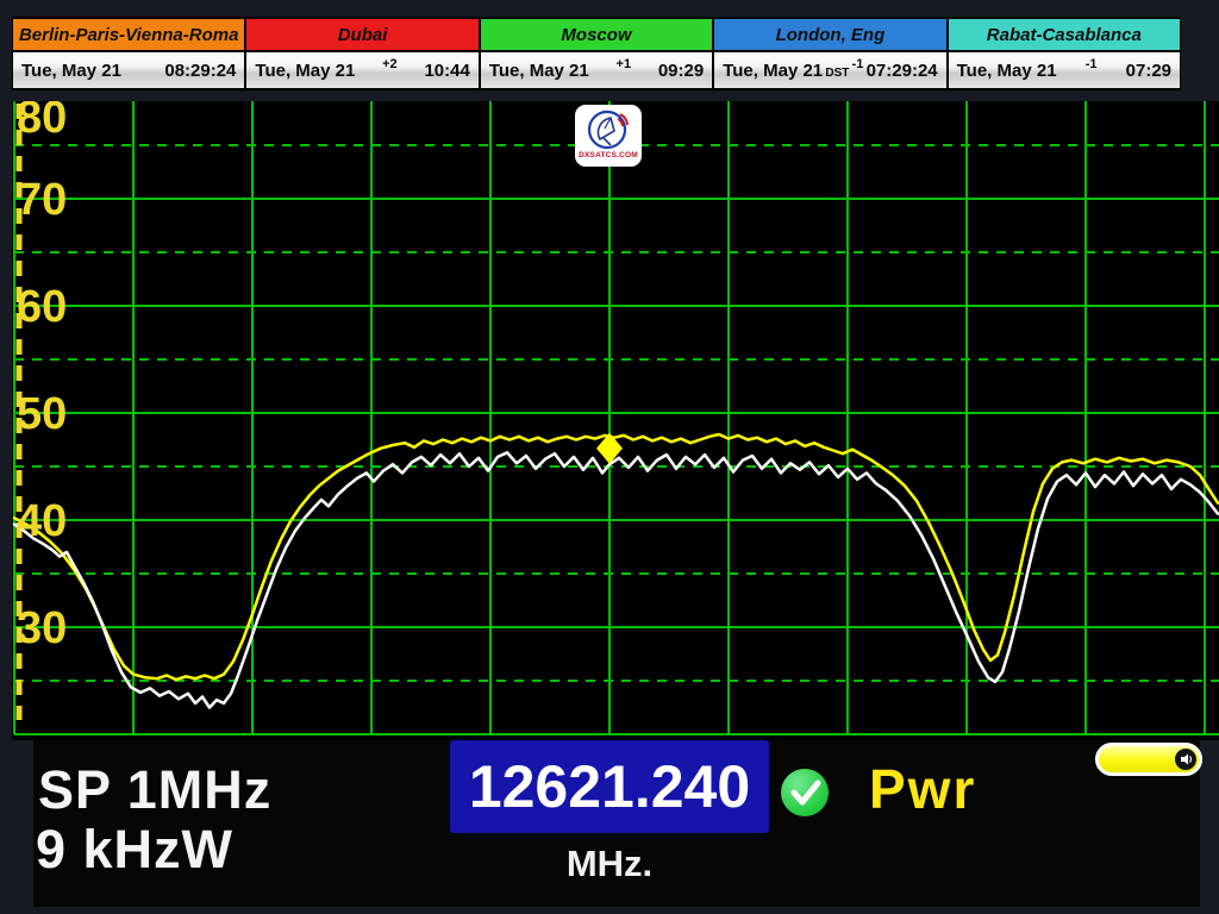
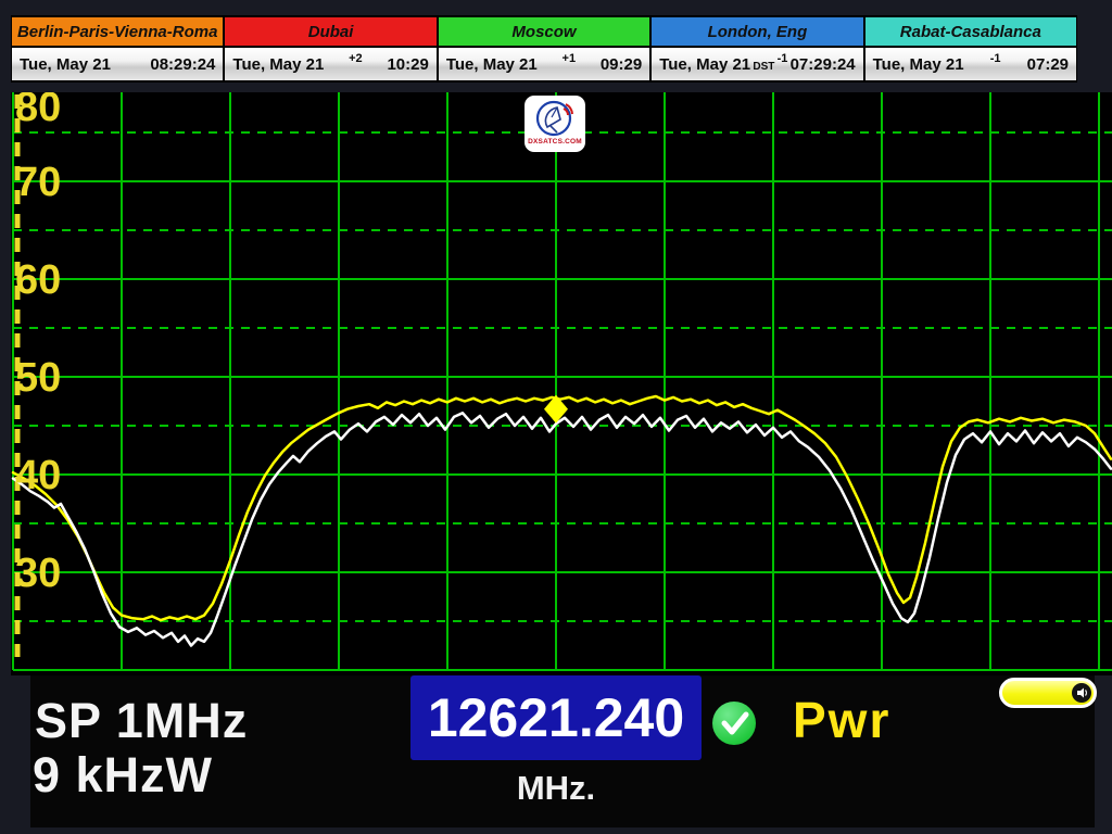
  Berlin-Paris-Vienna-Roma
  Dubai
  Moscow
  London, Eng
  Rabat-Casablanca
  Tue, May 21
  08:29:24
  Tue, May 21
  +2
- 10:44
+ 10:29
  Tue, May 21
  +1
  09:29
  Tue, May 21
  DST
  -1
  07:29:24
  Tue, May 21
  -1
  07:29
  80
  70
  60
  50
  40
  30
  SP 1MHz
  9 kHzW
  12621.240
  MHz.
  Pwr
